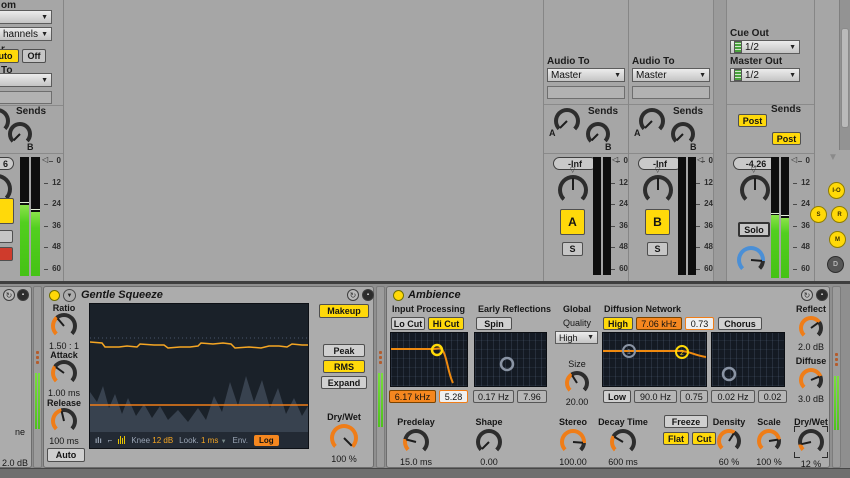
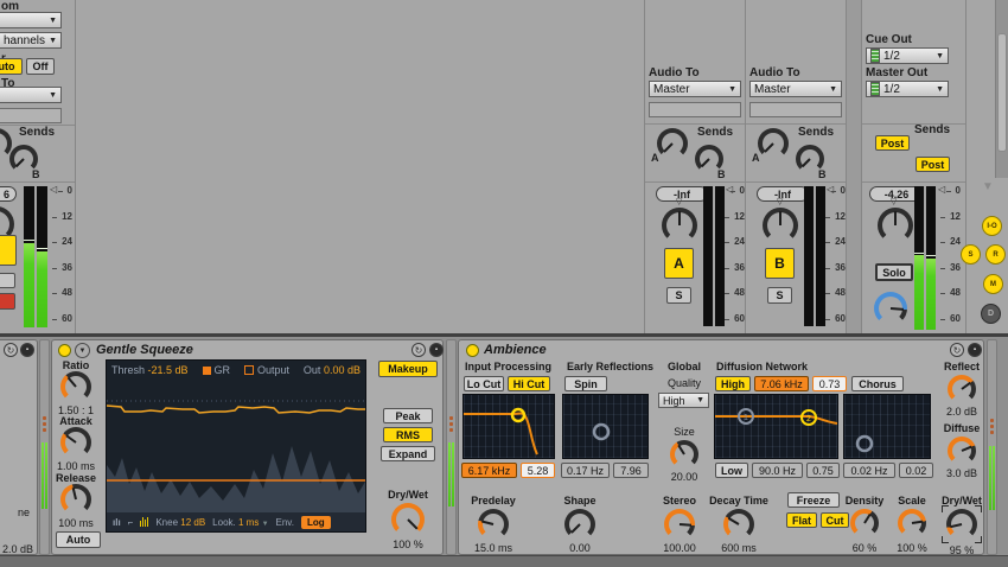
  om
  hannels
  uto
  Off
  To
  Sends
  B
  6
  ◁
  0
  12
  24
  36
  48
  60
  Audio To
  Master
  A
  Sends
  B
  -Inf
  A
  S
  ◁
  0
  12
  24
  36
  48
  60
  Audio To
  Master
  A
  Sends
  B
  -Inf
  B
  S
  ◁
  0
  12
  24
  36
  48
  60
  Cue Out
  1/2
  Master Out
  1/2
  Sends
  Post
  Post
  -4.26
  Solo
  ◁
  0
  12
  24
  36
  48
  60
  ▼
  ↻
  ne
  2.0 dB
  Gentle Squeeze
  ↻
  Ratio
  1.50 : 1
  Attack
  1.00 ms
  Release
  100 ms
  Auto
+ Thresh -21.5 dB
+ GR
+ Output
+ Out 0.00 dB
  ılı
  ⌐
  Knee 12 dB
  Look. 1 ms
  Env.
  Log
  Makeup
  Peak
  RMS
  Expand
  Dry/Wet
  100 %
  Ambience
  ↻
  Input Processing
  Lo Cut
  Hi Cut
  6.17 kHz
  5.28
  Early Reflections
  Spin
  0.17 Hz
  7.96
  Global
  Quality
  High
  Size
  20.00
  Diffusion Network
  High
  7.06 kHz
  0.73
  Chorus
  Low
  90.0 Hz
  0.75
  0.02 Hz
  0.02
  Reflect
  2.0 dB
  Diffuse
  3.0 dB
  Predelay
  15.0 ms
  Shape
  0.00
  Stereo
  100.00
  Decay Time
  600 ms
  Freeze
  Flat
  Cut
  Density
  60 %
  Scale
  100 %
  Dry/Wet
- 12 %
+ 95 %
